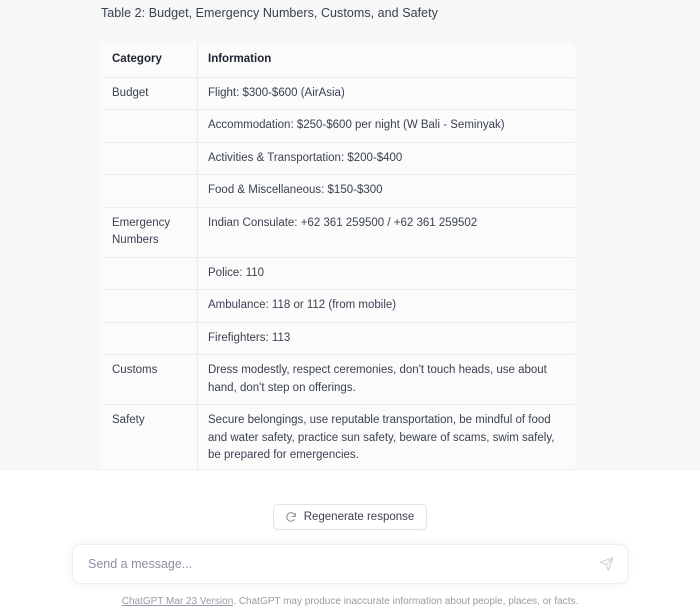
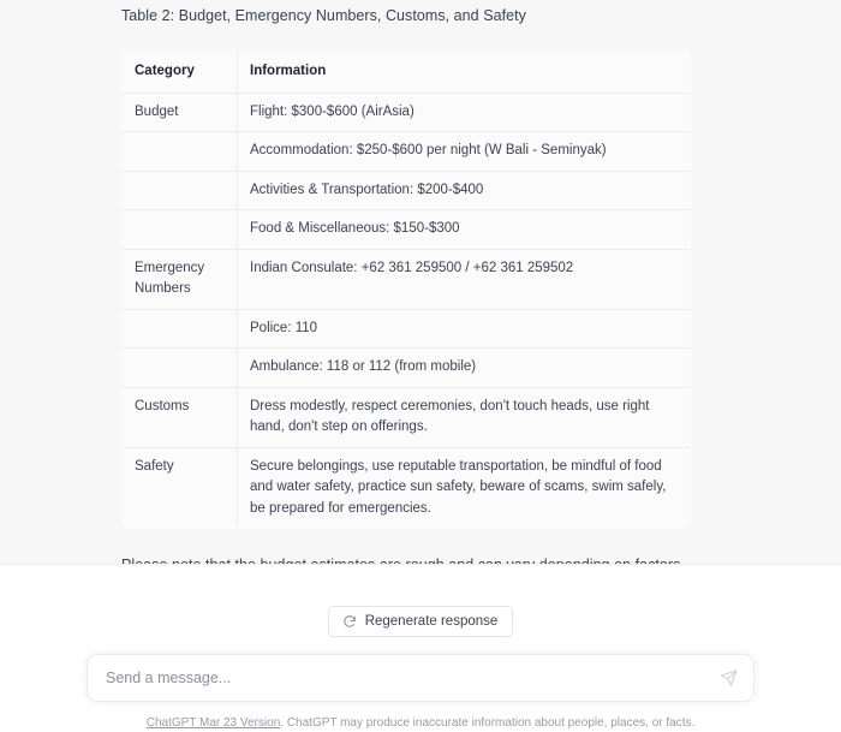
  Table 2: Budget, Emergency Numbers, Customs, and Safety
  Category	Information
  Budget	Flight: $300-$600 (AirAsia)
  	Accommodation: $250-$600 per night (W Bali - Seminyak)
  	Activities & Transportation: $200-$400
  	Food & Miscellaneous: $150-$300
  Emergency Numbers	Indian Consulate: +62 361 259500 / +62 361 259502
  	Police: 110
  	Ambulance: 118 or 112 (from mobile)
- 	Firefighters: 113
- Customs	Dress modestly, respect ceremonies, don't touch heads, use about hand, don't step on offerings.
+ Customs	Dress modestly, respect ceremonies, don't touch heads, use right hand, don't step on offerings.
  Safety	Secure belongings, use reputable transportation, be mindful of food and water safety, practice sun safety, beware of scams, swim safely, be prepared for emergencies.
  Regenerate response
  Send a message...
  ChatGPT Mar 23 Version. ChatGPT may produce inaccurate information about people, places, or facts.
